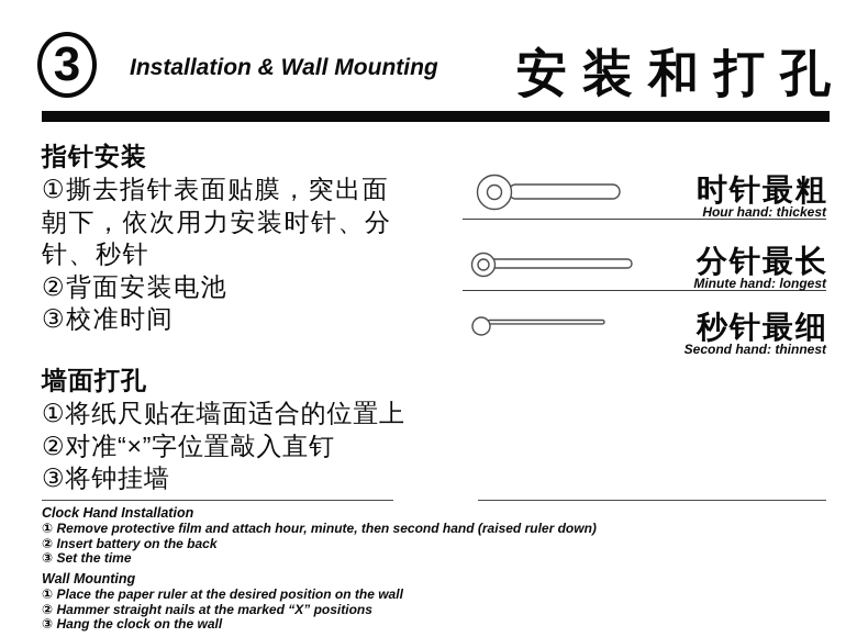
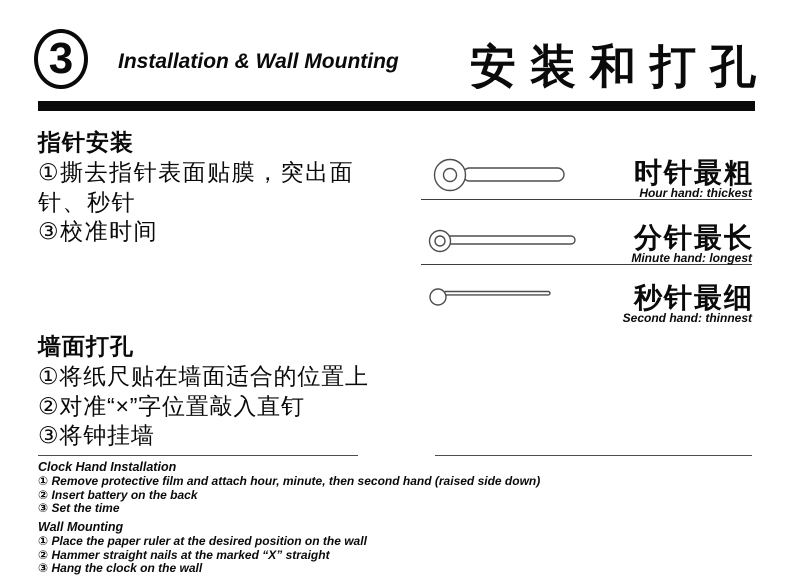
  3
  Installation & Wall Mounting
  安装和打孔
  指针安装
  ①撕去指针表面贴膜，突出面
- 朝下，依次用力安装时针、分
  针、秒针
- ②背面安装电池
  ③校准时间
  墙面打孔
  ①将纸尺贴在墙面适合的位置上
  ②对准“×”字位置敲入直钉
  ③将钟挂墙
  时针最粗
  Hour hand: thickest
  分针最长
  Minute hand: longest
  秒针最细
  Second hand: thinnest
  Clock Hand Installation
- ① Remove protective film and attach hour, minute, then second hand (raised ruler down)
+ ① Remove protective film and attach hour, minute, then second hand (raised side down)
  ② Insert battery on the back
  ③ Set the time
  Wall Mounting
  ① Place the paper ruler at the desired position on the wall
- ② Hammer straight nails at the marked “X” positions
+ ② Hammer straight nails at the marked “X” straight
  ③ Hang the clock on the wall
